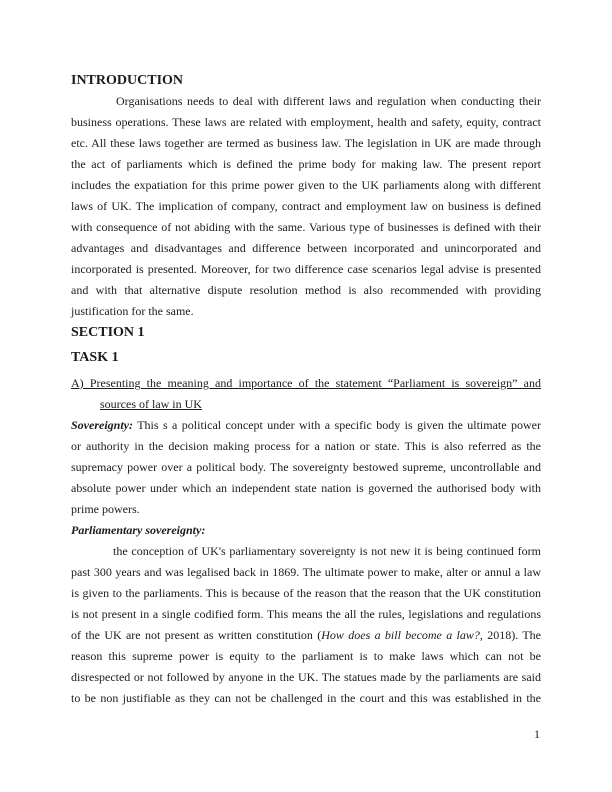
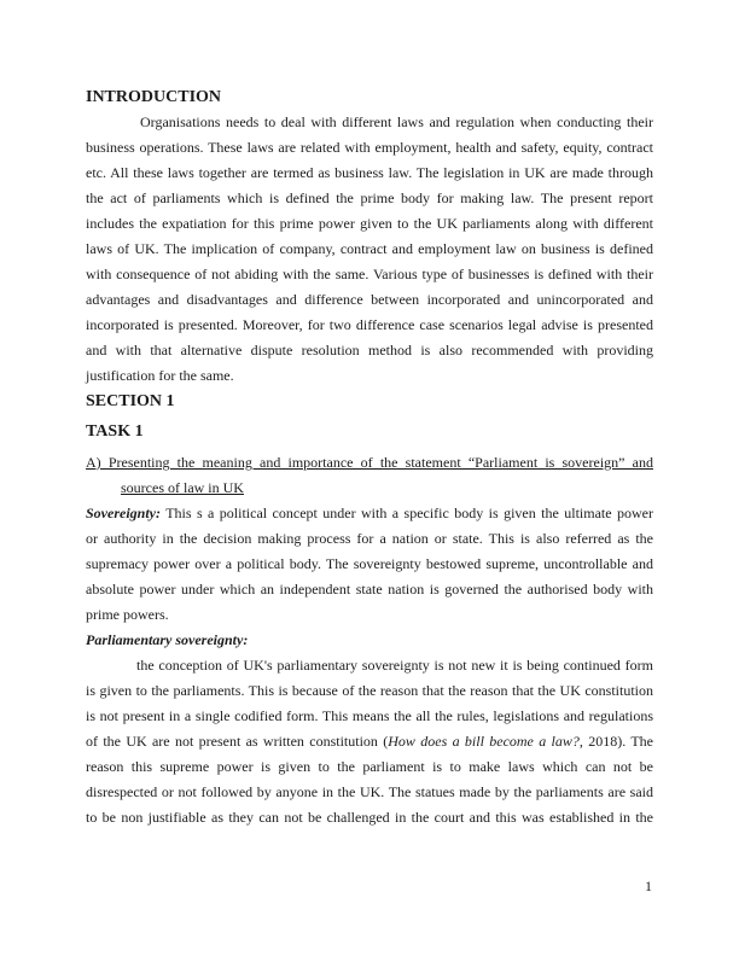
  INTRODUCTION
  Organisations needs to deal with different laws and regulation when conducting their
  business operations. These laws are related with employment, health and safety, equity, contract
  etc. All these laws together are termed as business law. The legislation in UK are made through
  the act of parliaments which is defined the prime body for making law. The present report
  includes the expatiation for this prime power given to the UK parliaments along with different
  laws of UK. The implication of company, contract and employment law on business is defined
  with consequence of not abiding with the same. Various type of businesses is defined with their
  advantages and disadvantages and difference between incorporated and unincorporated and
  incorporated is presented. Moreover, for two difference case scenarios legal advise is presented
  and with that alternative dispute resolution method is also recommended with providing
  justification for the same.
  SECTION 1
  TASK 1
  A) Presenting the meaning and importance of the statement “Parliament is sovereign” and
  sources of law in UK
  Sovereignty: This s a political concept under with a specific body is given the ultimate power
  or authority in the decision making process for a nation or state. This is also referred as the
  supremacy power over a political body. The sovereignty bestowed supreme, uncontrollable and
  absolute power under which an independent state nation is governed the authorised body with
  prime powers.
  Parliamentary sovereignty:
  the conception of UK's parliamentary sovereignty is not new it is being continued form
- past 300 years and was legalised back in 1869. The ultimate power to make, alter or annul a law
  is given to the parliaments. This is because of the reason that the reason that the UK constitution
  is not present in a single codified form. This means the all the rules, legislations and regulations
  of the UK are not present as written constitution (How does a bill become a law?, 2018). The
- reason this supreme power is equity to the parliament is to make laws which can not be
+ reason this supreme power is given to the parliament is to make laws which can not be
  disrespected or not followed by anyone in the UK. The statues made by the parliaments are said
  to be non justifiable as they can not be challenged in the court and this was established in the
  1
